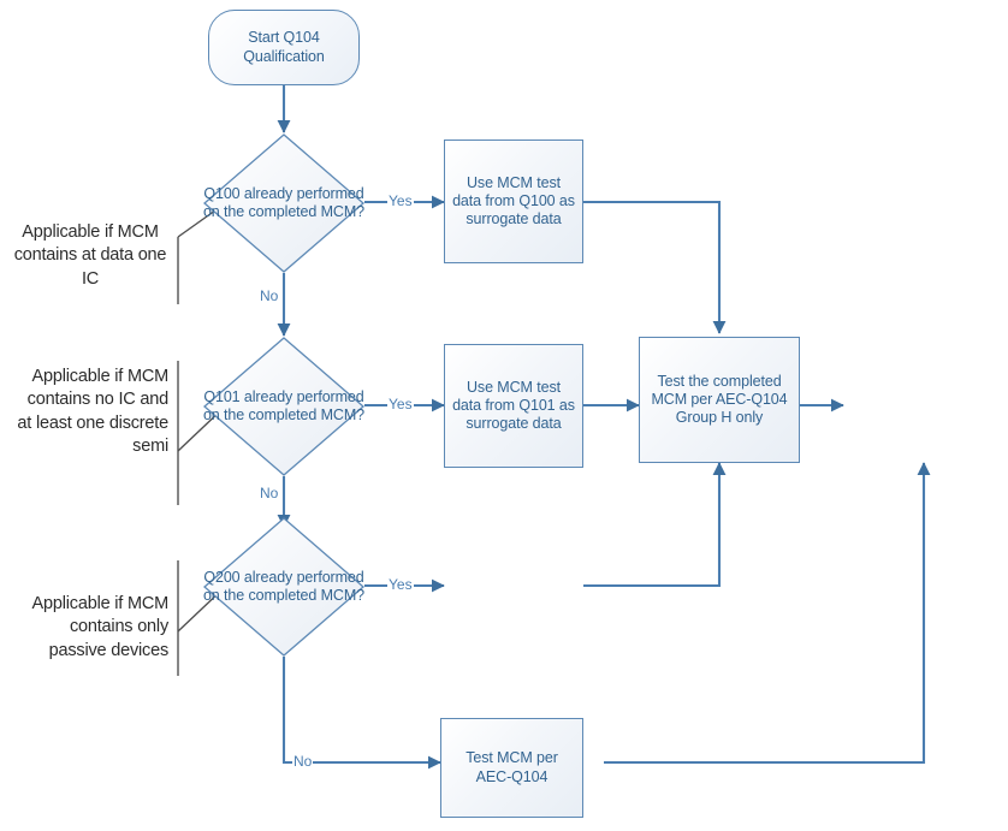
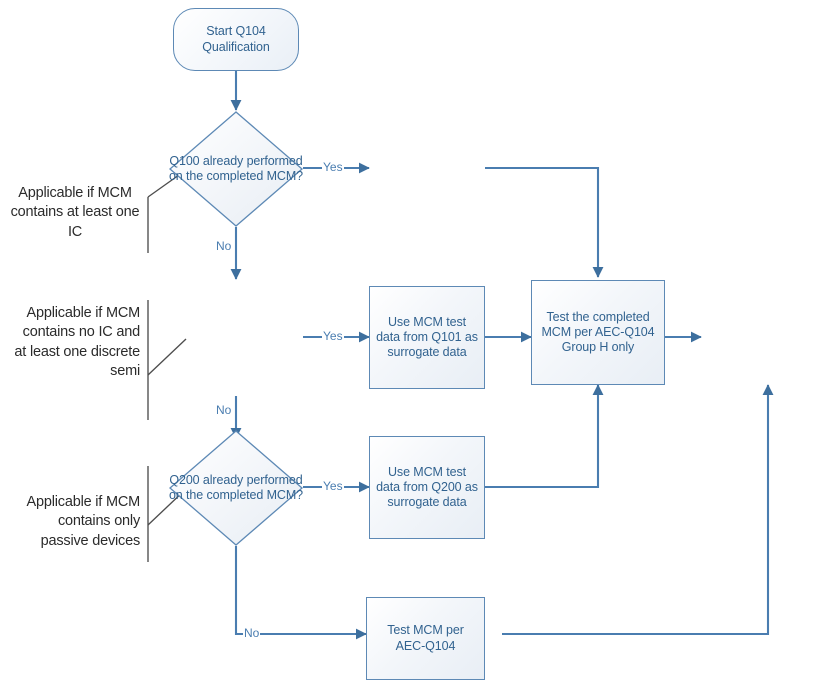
  Start Q104 Qualification
  Q100 already performed on the completed MCM?
- Q101 already performed on the completed MCM?
  Q200 already performed on the completed MCM?
- Use MCM test data from Q100 as surrogate data
  Use MCM test data from Q101 as surrogate data
+ Use MCM test data from Q200 as surrogate data
  Test the completed MCM per AEC-Q104 Group H only
  Test MCM per AEC-Q104
  Yes
  No
  Yes
  No
  Yes
  No
- Applicable if MCM contains at data one IC
+ Applicable if MCM contains at least one IC
  Applicable if MCM contains no IC and at least one discrete semi
  Applicable if MCM contains only passive devices
